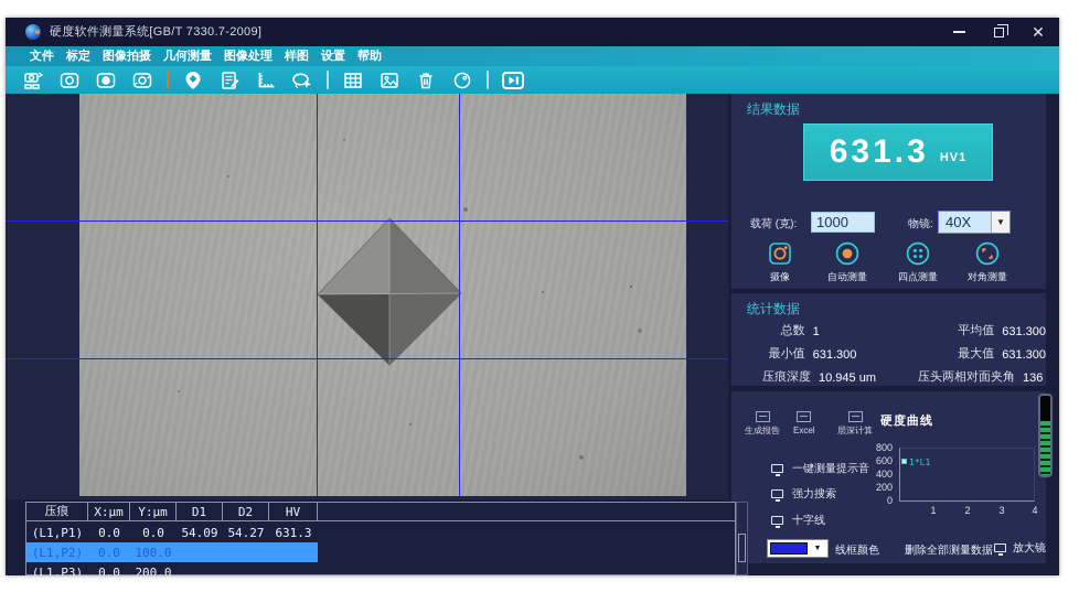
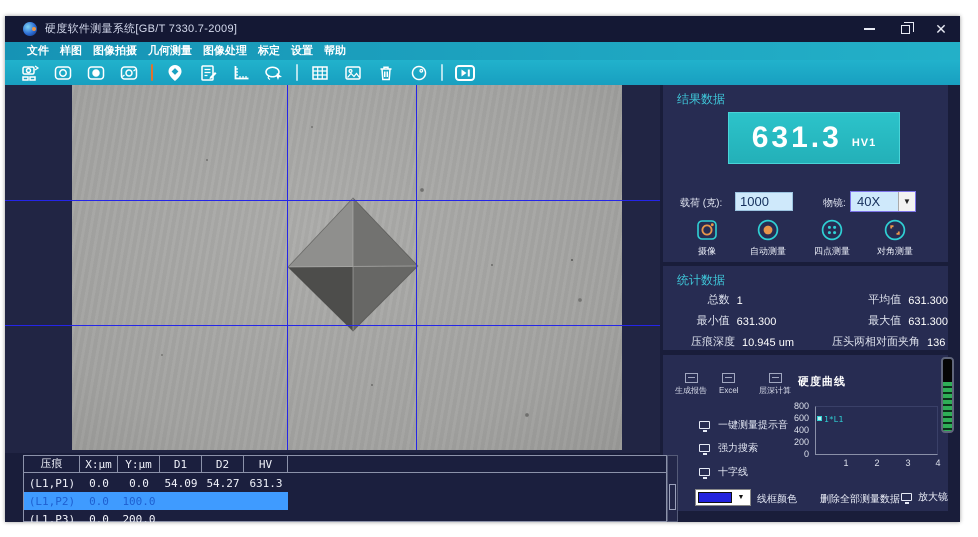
  硬度软件测量系统[GB/T 7330.7-2009]
  ✕
  文件
- 标定
+ 样图
  图像拍摄
  几何测量
  图像处理
- 样图
+ 标定
  设置
  帮助
  结果数据
  631.3
  HV1
  载荷 (克):
  1000
  物镜:
  40X
  ▼
  摄像
  自动测量
  四点测量
  对角测量
  统计数据
  总数
  1
  平均值
  631.300
  最小值
  631.300
  最大值
  631.300
  压痕深度
  10.945 um
  压头两相对面夹角
  136
  生成报告
  Excel
  层深计算
  硬度曲线
  800
  600
  400
  200
  0
  1*L1
  1
  2
  3
  4
  一键测量提示音
  强力搜索
  十字线
  线框颜色
  删除全部测量数据
  放大镜
  压痕
  X:μm
  Y:μm
  D1
  D2
  HV
  (L1,P1)
  0.0
  0.0
  54.09
  54.27
  631.3
  (L1,P2)
  0.0
  100.0
  (L1,P3)
  0.0
  200.0
